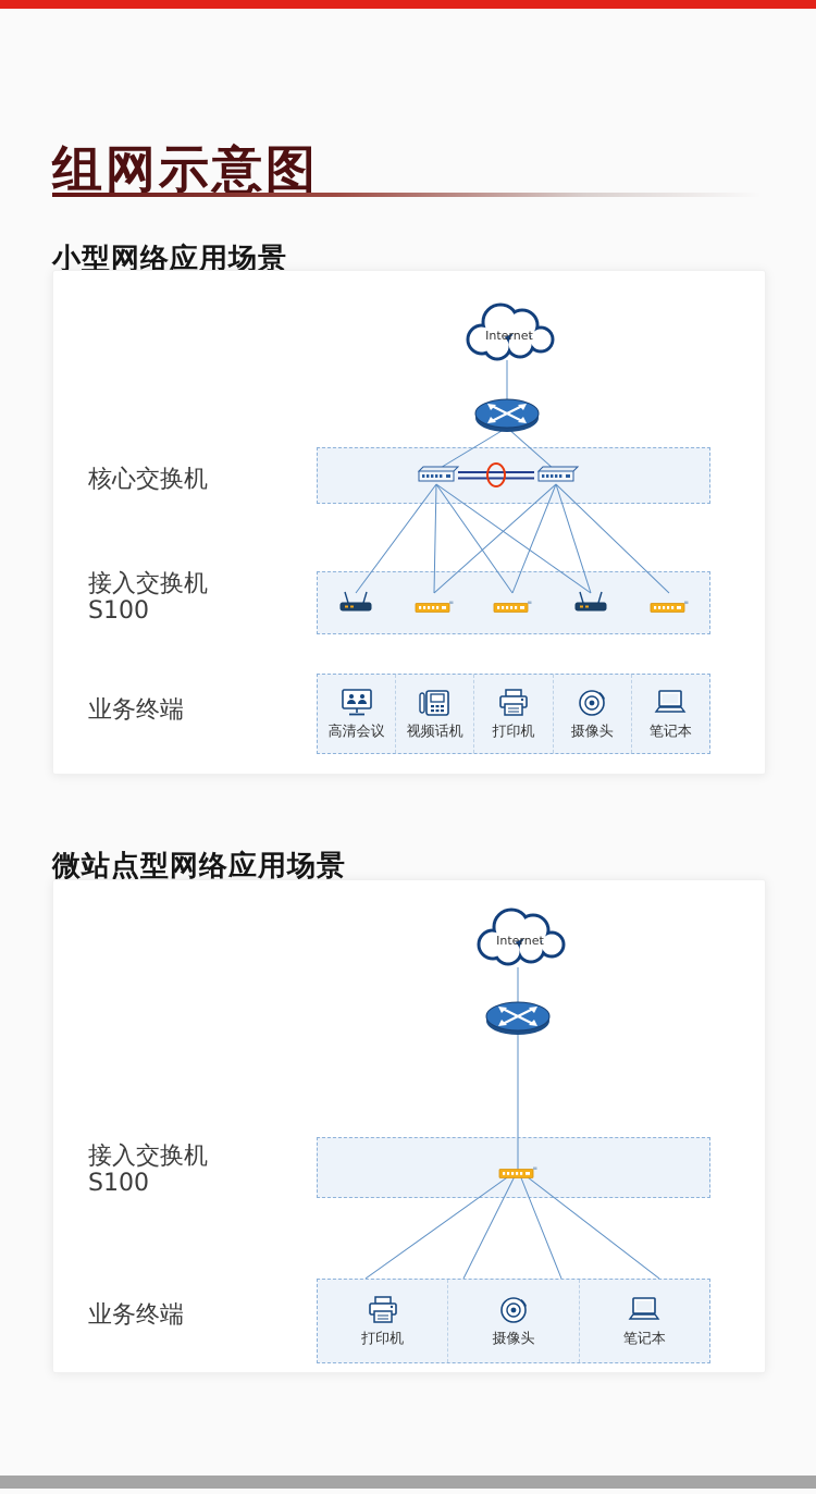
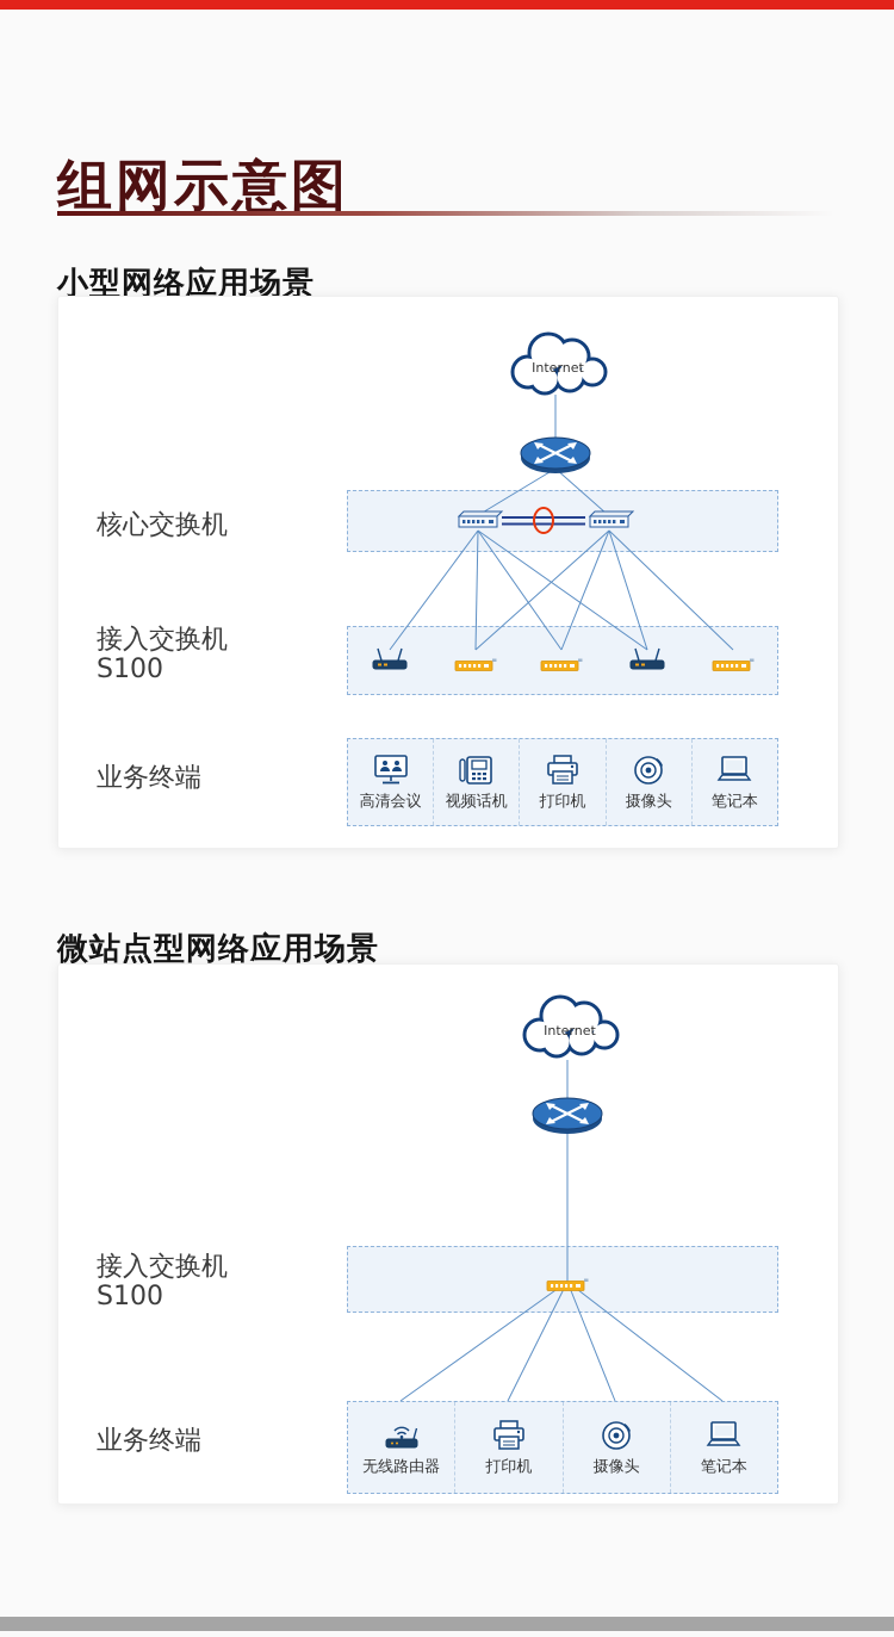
  组网示意图
  小型网络应用场景
  Internet
  核心交换机
  接入交换机
  S100
  业务终端
  高清会议
  视频话机
  打印机
  摄像头
  笔记本
  微站点型网络应用场景
  Internet
  接入交换机
  S100
  业务终端
+ 无线路由器
  打印机
  摄像头
  笔记本
